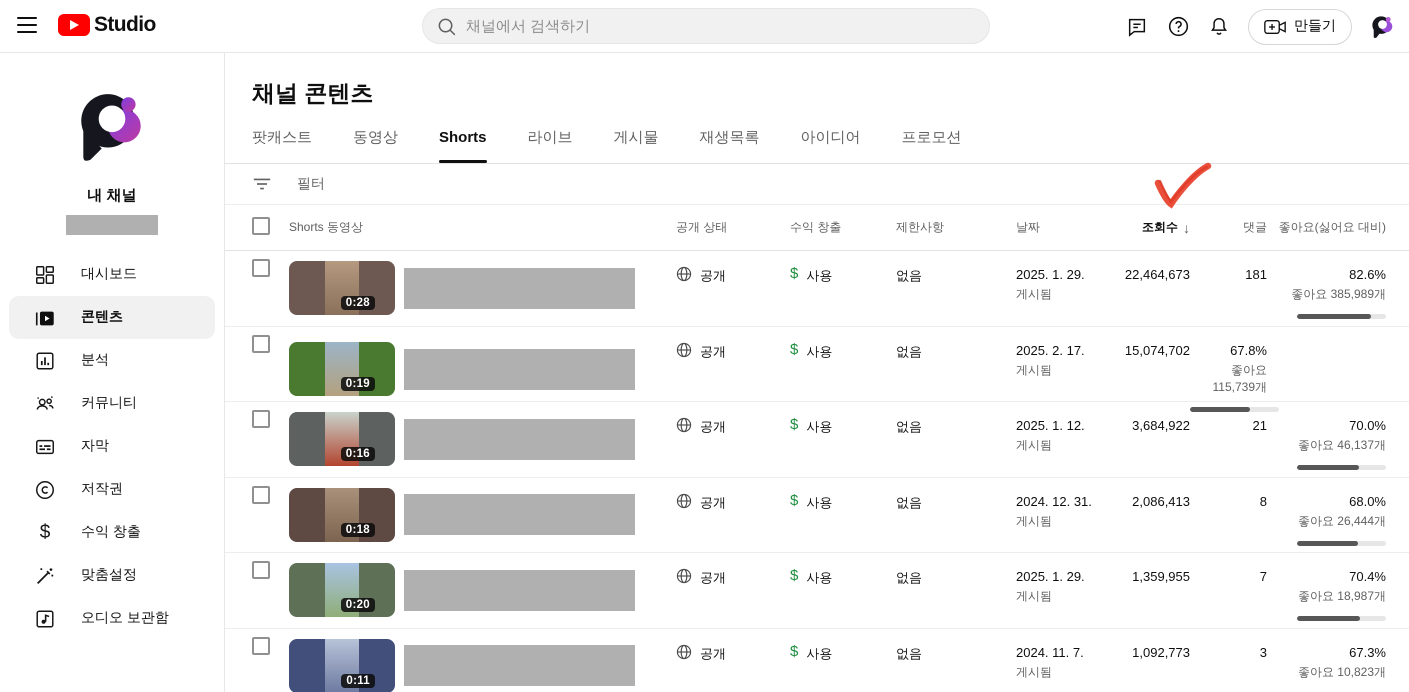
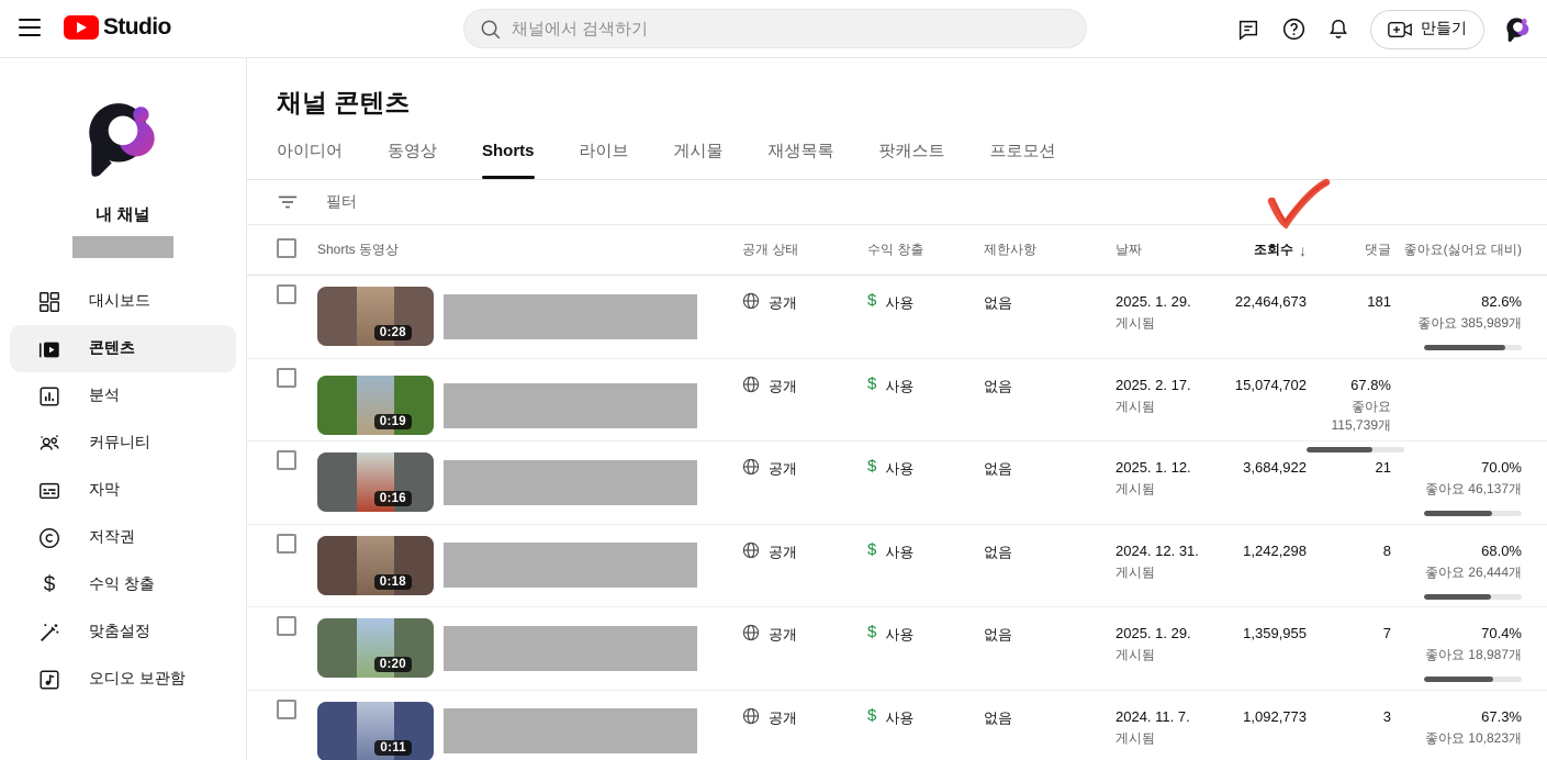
  Studio
  채널에서 검색하기
  만들기
  내 채널
  대시보드
  콘텐츠
  분석
  커뮤니티
  자막
  저작권
  $
  수익 창출
  맞춤설정
  오디오 보관함
  채널 콘텐츠
- 팟캐스트
+ 아이디어
  동영상
  Shorts
  라이브
  게시물
  재생목록
- 아이디어
+ 팟캐스트
  프로모션
  필터
  Shorts 동영상
  공개 상태
  수익 창출
  제한사항
  날짜
  조회수
  ↓
  댓글
  좋아요(싫어요 대비)
  0:28
  공개
  $
  사용
  없음
  2025. 1. 29.
  게시됨
  22,464,673
  181
  82.6%
  좋아요 385,989개
  0:19
  공개
  $
  사용
  없음
  2025. 2. 17.
  게시됨
  15,074,702
  67.8%
  좋아요 115,739개
  0:16
  공개
  $
  사용
  없음
  2025. 1. 12.
  게시됨
  3,684,922
  21
  70.0%
  좋아요 46,137개
  0:18
  공개
  $
  사용
  없음
  2024. 12. 31.
  게시됨
- 2,086,413
+ 1,242,298
  8
  68.0%
  좋아요 26,444개
  0:20
  공개
  $
  사용
  없음
  2025. 1. 29.
  게시됨
  1,359,955
  7
  70.4%
  좋아요 18,987개
  0:11
  공개
  $
  사용
  없음
  2024. 11. 7.
  게시됨
  1,092,773
  3
  67.3%
  좋아요 10,823개
